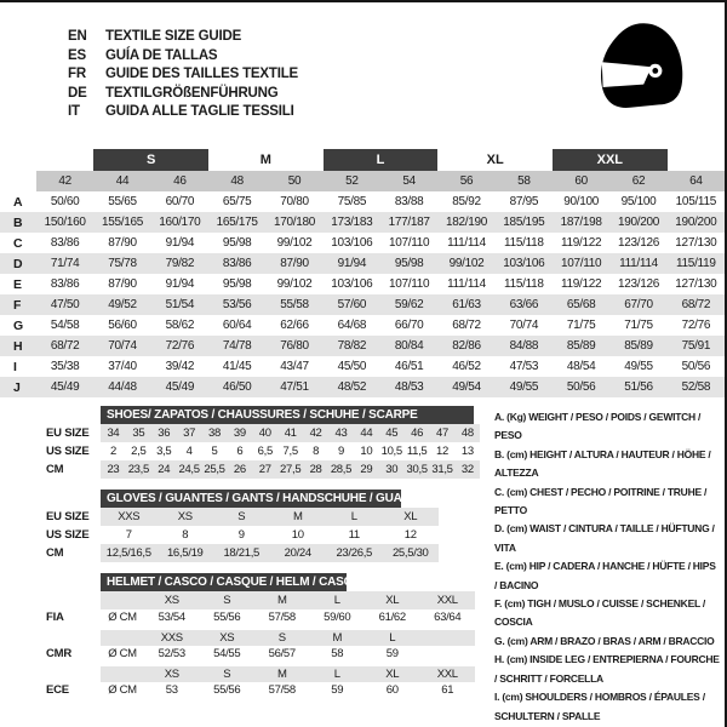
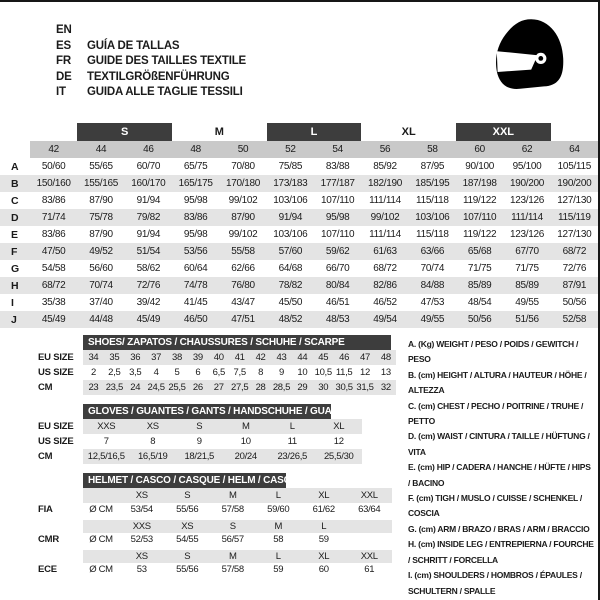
  EN
- TEXTILE SIZE GUIDE
  ES
  GUÍA DE TALLAS
  FR
  GUIDE DES TAILLES TEXTILE
  DE
  TEXTILGRÖßENFÜHRUNG
  IT
  GUIDA ALLE TAGLIE TESSILI
  		S	M	L	XL	XXL
  	42	44	46	48	50	52	54	56	58	60	62	64
  A	50/60	55/65	60/70	65/75	70/80	75/85	83/88	85/92	87/95	90/100	95/100	105/115
  B	150/160	155/165	160/170	165/175	170/180	173/183	177/187	182/190	185/195	187/198	190/200	190/200
  C	83/86	87/90	91/94	95/98	99/102	103/106	107/110	111/114	115/118	119/122	123/126	127/130
  D	71/74	75/78	79/82	83/86	87/90	91/94	95/98	99/102	103/106	107/110	111/114	115/119
  E	83/86	87/90	91/94	95/98	99/102	103/106	107/110	111/114	115/118	119/122	123/126	127/130
  F	47/50	49/52	51/54	53/56	55/58	57/60	59/62	61/63	63/66	65/68	67/70	68/72
  G	54/58	56/60	58/62	60/64	62/66	64/68	66/70	68/72	70/74	71/75	71/75	72/76
- H	68/72	70/74	72/76	74/78	76/80	78/82	80/84	82/86	84/88	85/89	85/89	75/91
+ H	68/72	70/74	72/76	74/78	76/80	78/82	80/84	82/86	84/88	85/89	85/89	87/91
  I	35/38	37/40	39/42	41/45	43/47	45/50	46/51	46/52	47/53	48/54	49/55	50/56
  J	45/49	44/48	45/49	46/50	47/51	48/52	48/53	49/54	49/55	50/56	51/56	52/58
  SHOES/ ZAPATOS / CHAUSSURES / SCHUHE / SCARPE
  EU SIZE	34	35	36	37	38	39	40	41	42	43	44	45	46	47	48
  US SIZE	2	2,5	3,5	4	5	6	6,5	7,5	8	9	10	10,5	11,5	12	13
  CM	23	23,5	24	24,5	25,5	26	27	27,5	28	28,5	29	30	30,5	31,5	32
  GLOVES / GUANTES / GANTS / HANDSCHUHE / GUA
  EU SIZE	XXS	XS	S	M	L	XL
  US SIZE	7	8	9	10	11	12
  CM	12,5/16,5	16,5/19	18/21,5	20/24	23/26,5	25,5/30
  HELMET / CASCO / CASQUE / HELM / CAS
  		XS	S	M	L	XL	XXL
  FIA	Ø CM	53/54	55/56	57/58	59/60	61/62	63/64
  		XXS	XS	S	M	L
  CMR	Ø CM	52/53	54/55	56/57	58	59
  		XS	S	M	L	XL	XXL
  ECE	Ø CM	53	55/56	57/58	59	60	61
  A. (Kg) WEIGHT / PESO / POIDS / GEWITCH / PESO
  B. (cm) HEIGHT / ALTURA / HAUTEUR / HÖHE / ALTEZZA
  C. (cm) CHEST / PECHO / POITRINE / TRUHE / PETTO
  D. (cm) WAIST / CINTURA / TAILLE / HÜFTUNG / VITA
  E. (cm) HIP / CADERA / HANCHE / HÜFTE / HIPS / BACINO
  F. (cm) TIGH / MUSLO / CUISSE / SCHENKEL / COSCIA
  G. (cm) ARM / BRAZO / BRAS / ARM / BRACCIO
  H. (cm) INSIDE LEG / ENTREPIERNA / FOURCHE / SCHRITT / FORCELLA
  I. (cm) SHOULDERS / HOMBROS / ÉPAULES / SCHULTERN / SPALLE
